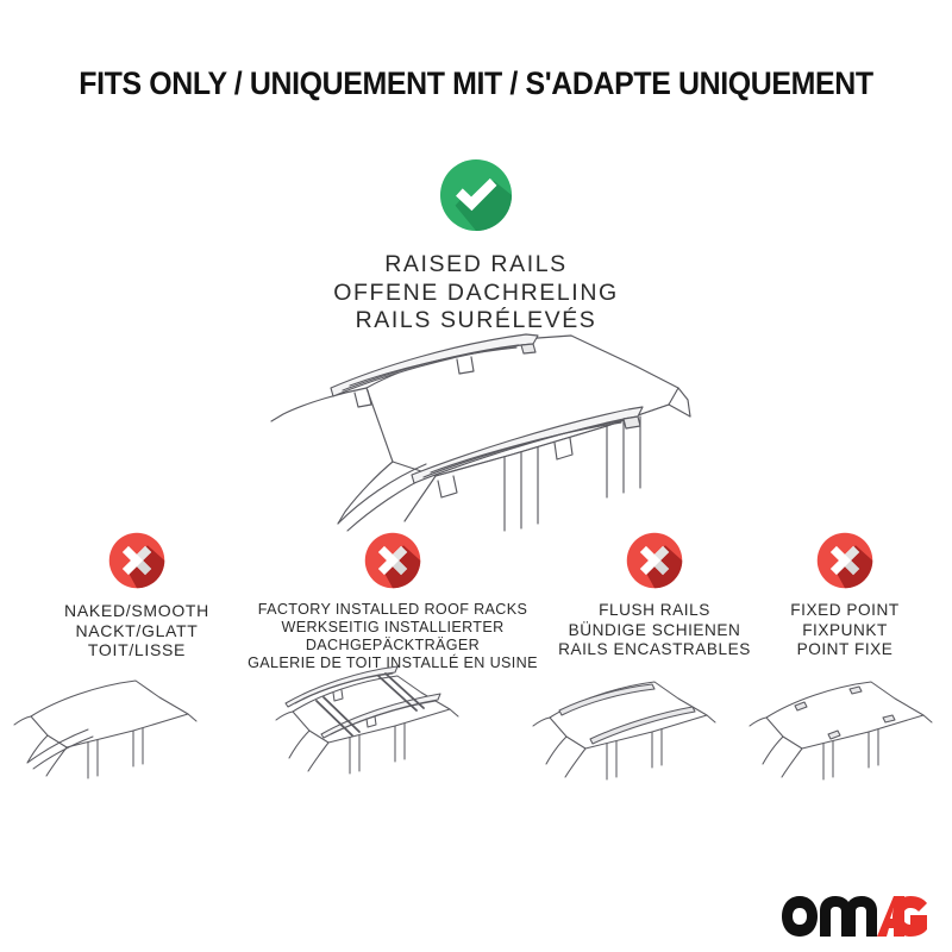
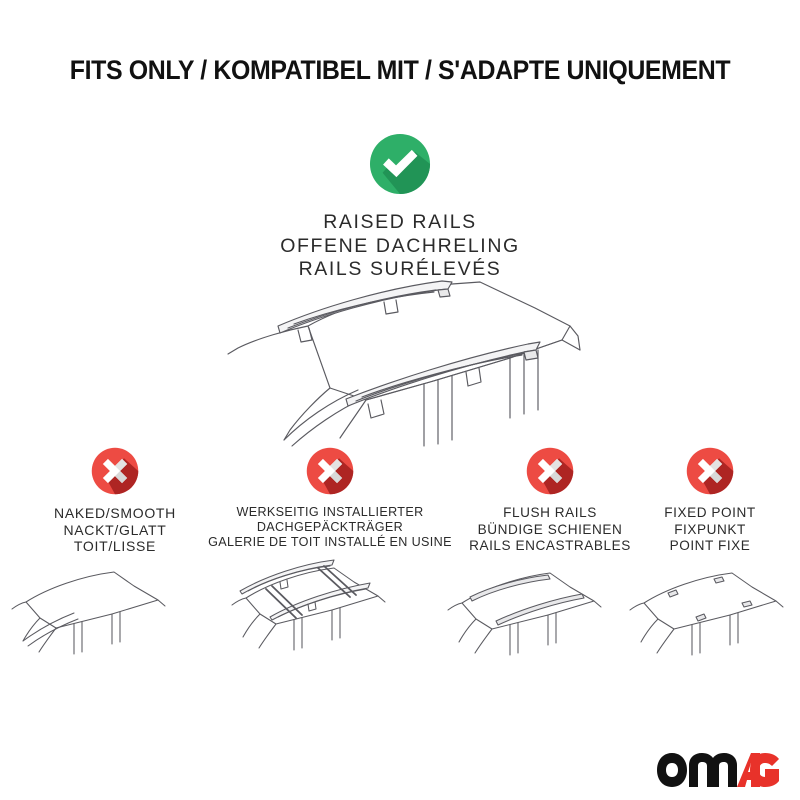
- FITS ONLY / UNIQUEMENT MIT / S'ADAPTE UNIQUEMENT
+ FITS ONLY / KOMPATIBEL MIT / S'ADAPTE UNIQUEMENT
  RAISED RAILS
  OFFENE DACHRELING
  RAILS SURÉLEVÉS
  NAKED/SMOOTH
  NACKT/GLATT
  TOIT/LISSE
- FACTORY INSTALLED ROOF RACKS
  WERKSEITIG INSTALLIERTER
  DACHGEPÄCKTRÄGER
  GALERIE DE TOIT INSTALLÉ EN USINE
  FLUSH RAILS
  BÜNDIGE SCHIENEN
  RAILS ENCASTRABLES
  FIXED POINT
  FIXPUNKT
  POINT FIXE
